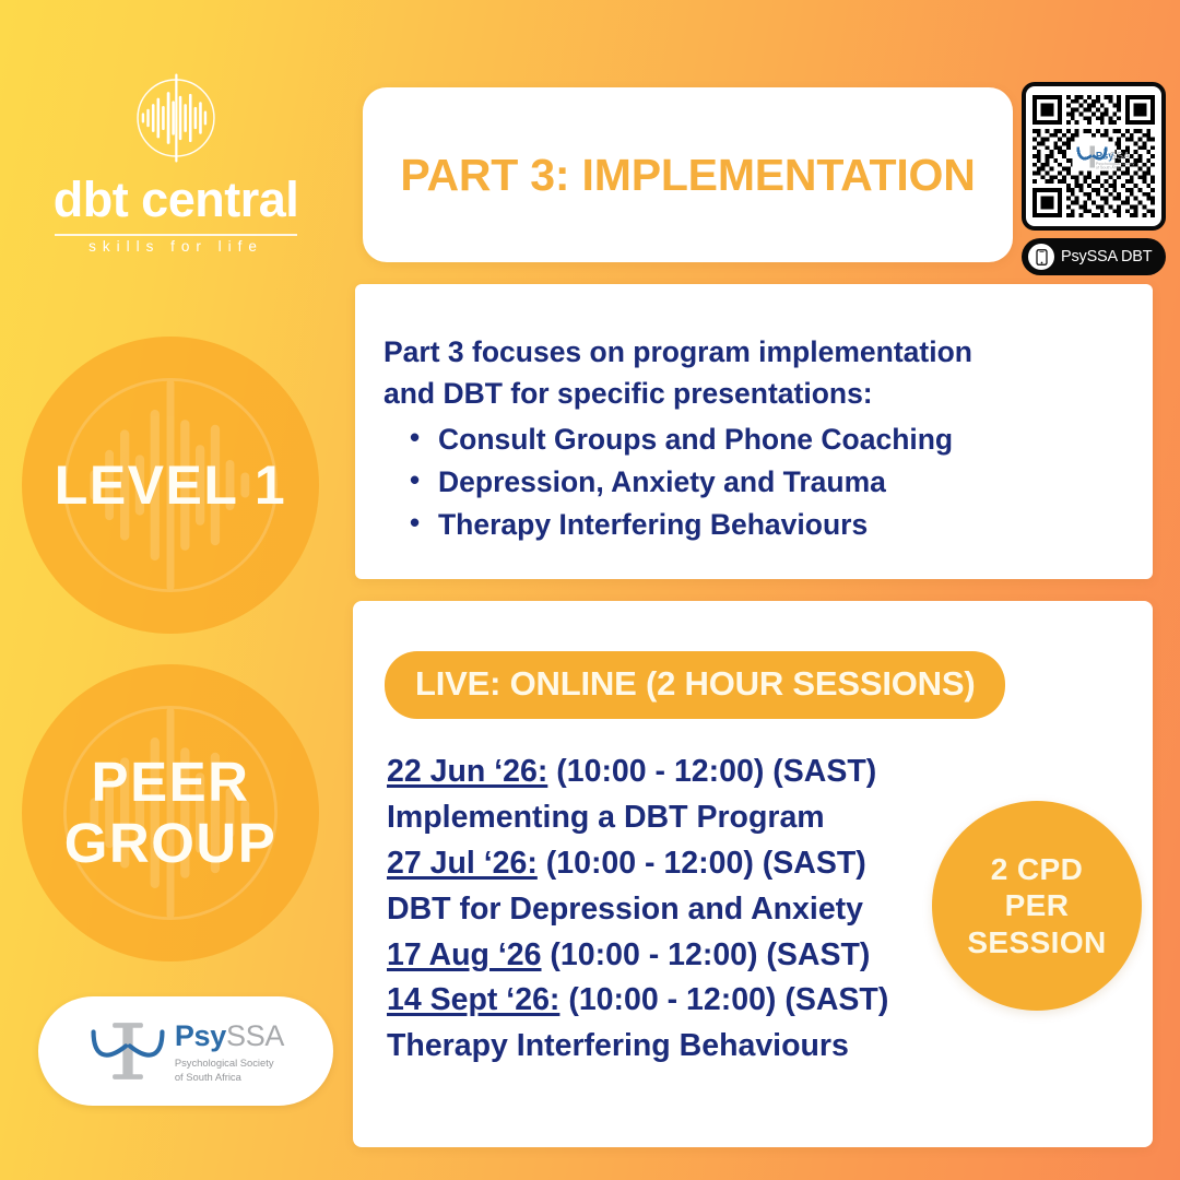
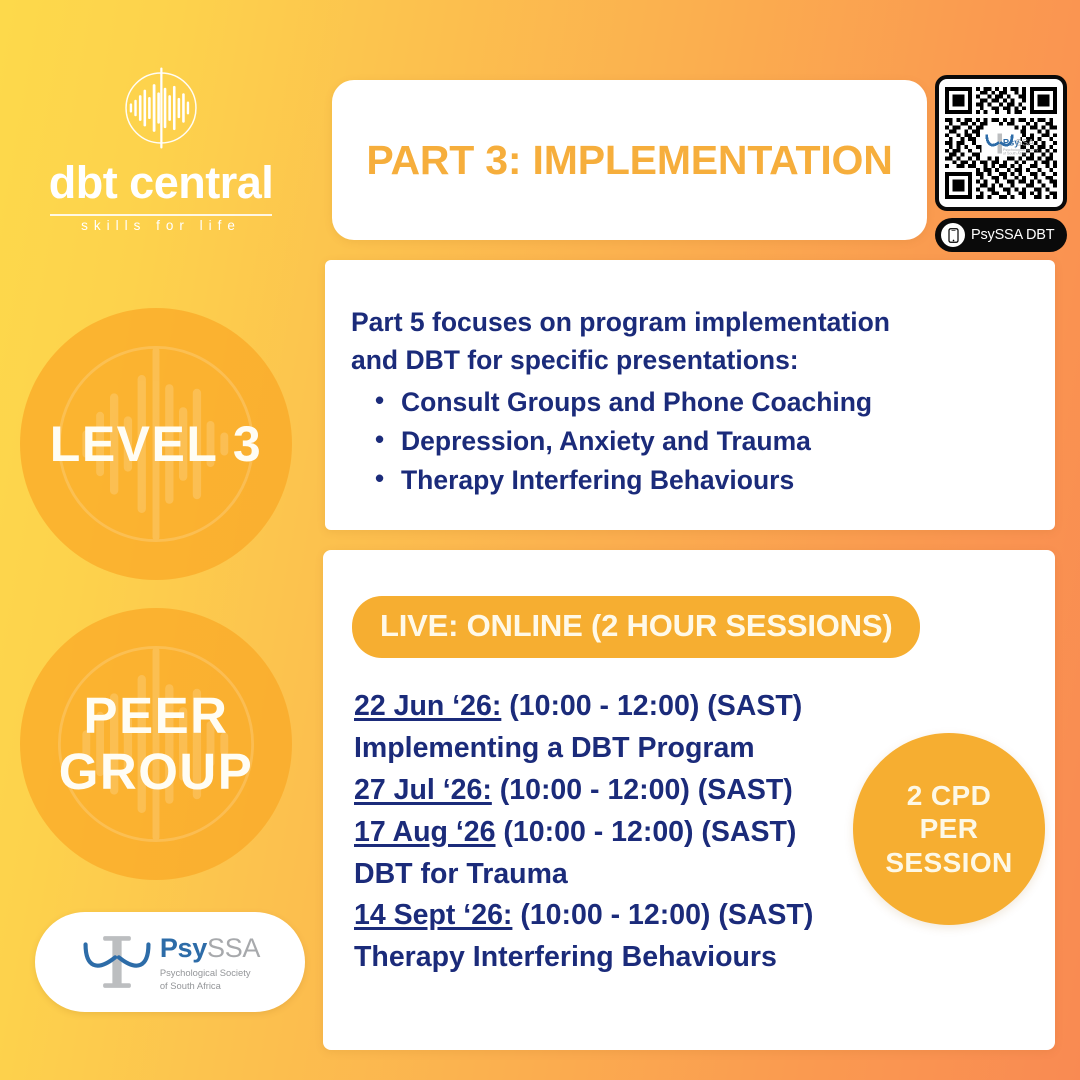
  dbt central
  skills for life
- LEVEL 1
+ LEVEL 3
  PEER
  GROUP
  PsySSA
  Psychological Society
  of South Africa
  PART 3: IMPLEMENTATION
  Psy
  SSA
  PsySSA DBT
- Part 3 focuses on program implementation
+ Part 5 focuses on program implementation
  and DBT for specific presentations:
  Consult Groups and Phone Coaching
  Depression, Anxiety and Trauma
  Therapy Interfering Behaviours
  LIVE: ONLINE (2 HOUR SESSIONS)
  22 Jun ‘26: (10:00 - 12:00) (SAST)
  Implementing a DBT Program
  27 Jul ‘26: (10:00 - 12:00) (SAST)
- DBT for Depression and Anxiety
  17 Aug ‘26 (10:00 - 12:00) (SAST)
+ DBT for Trauma
  14 Sept ‘26: (10:00 - 12:00) (SAST)
  Therapy Interfering Behaviours
  2 CPD
  PER
  SESSION
